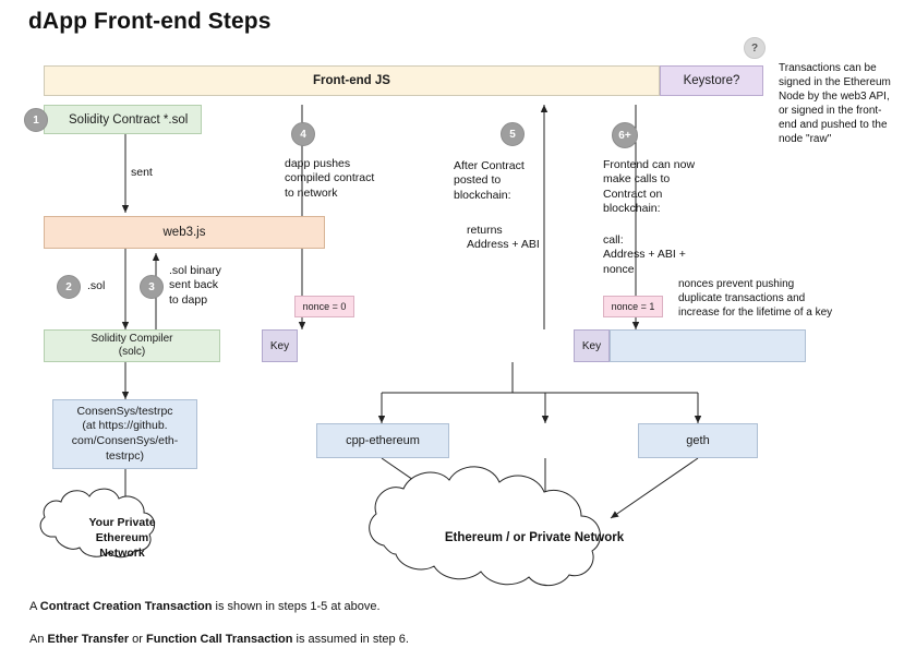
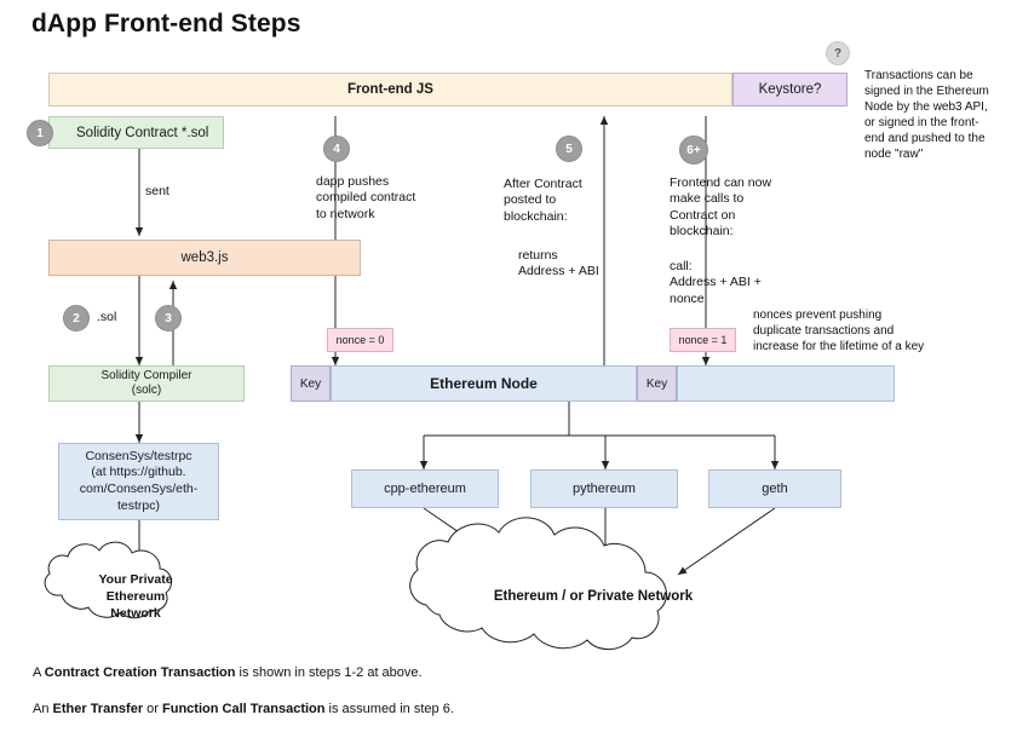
  dApp Front-end Steps
  Front-end JS
  Keystore?
  ?
  Transactions can be
  signed in the Ethereum
  Node by the web3 API,
  or signed in the front-
  end and pushed to the
  node "raw"
  Solidity Contract *.sol
  1
  sent
  4
  dapp pushes
  compiled contract
  to network
  5
  After Contract
  posted to
  blockchain:
  returns
  Address + ABI
  6+
  Frontend can now
  make calls to
  Contract on
  blockchain:
  call:
  Address + ABI +
  nonce
  web3.js
  2
  .sol
  3
- .sol binary
- sent back
- to dapp
  nonce = 0
  nonce = 1
  nonces prevent pushing
  duplicate transactions and
  increase for the lifetime of a key
  Solidity Compiler
  (solc)
  Key
+ Ethereum Node
  Key
  ConsenSys/testrpc
  (at https://github.
  com/ConsenSys/eth-
  testrpc)
  cpp-ethereum
+ pythereum
  geth
  Your Private
  Ethereum
  Network
  Ethereum / or Private Network
- A Contract Creation Transaction is shown in steps 1-5 at above.
+ A Contract Creation Transaction is shown in steps 1-2 at above.
  An Ether Transfer or Function Call Transaction is assumed in step 6.
